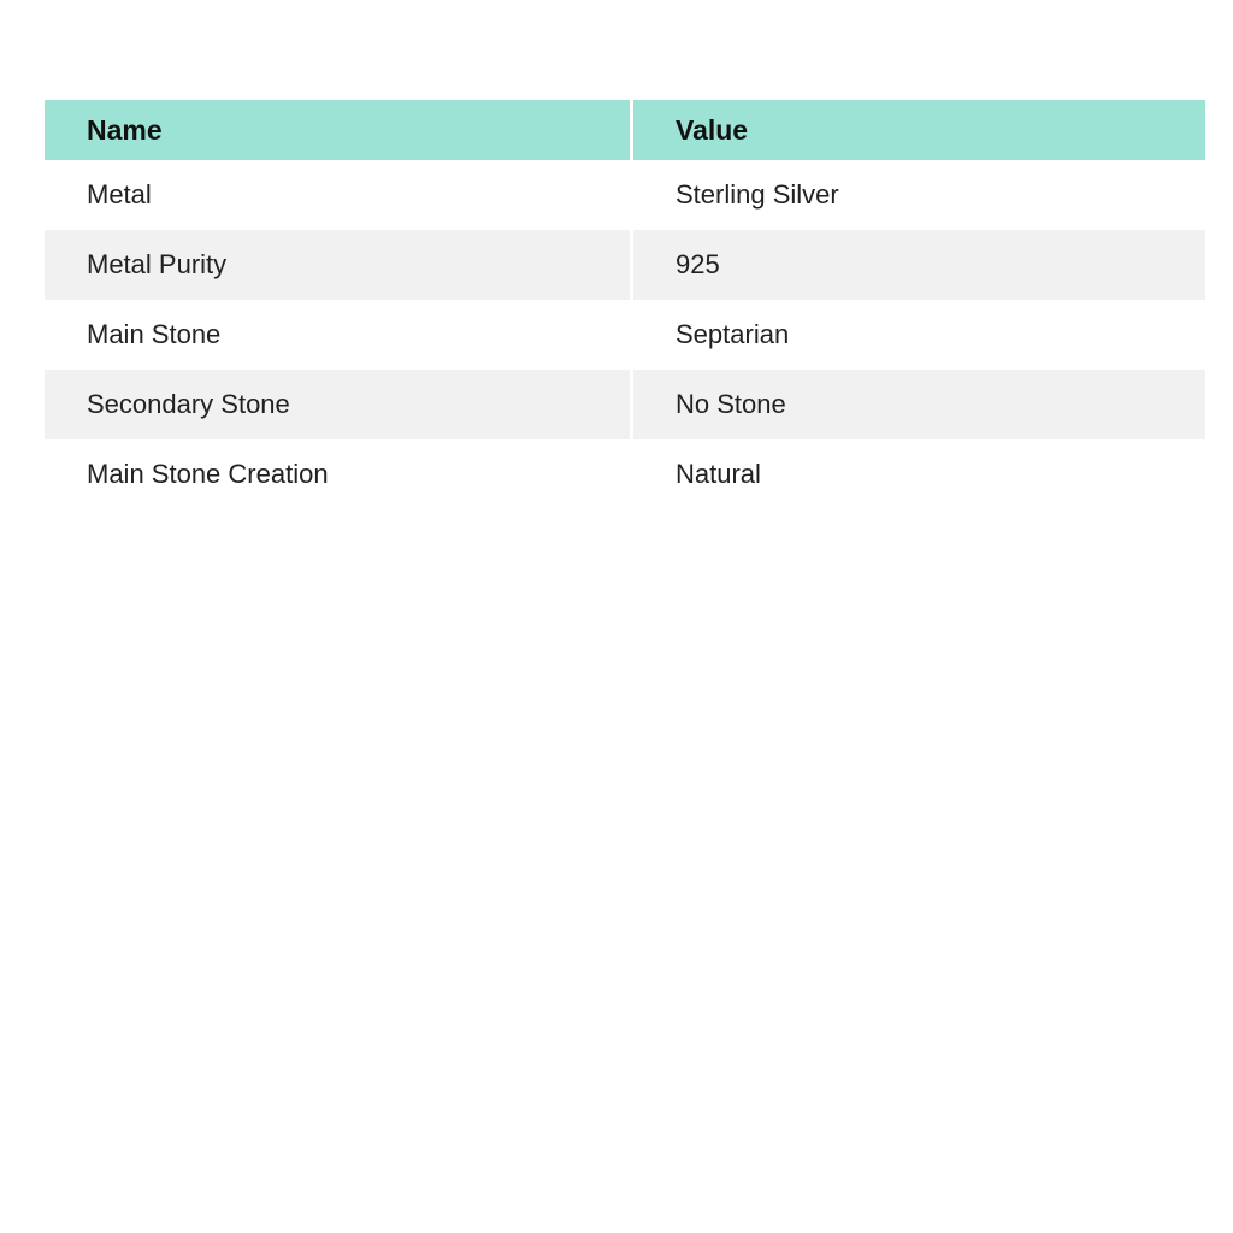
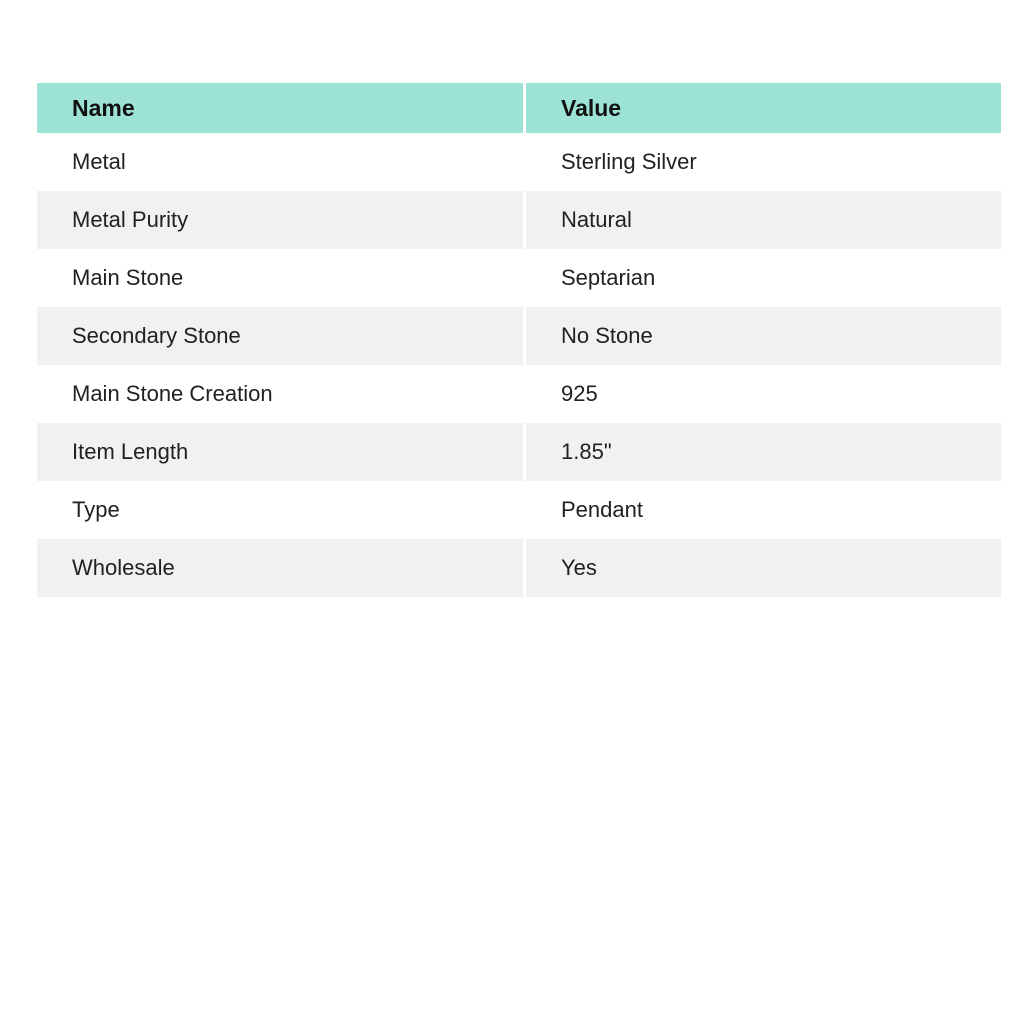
  Name	Value
  Metal	Sterling Silver
- Metal Purity	925
+ Metal Purity	Natural
  Main Stone	Septarian
  Secondary Stone	No Stone
- Main Stone Creation	Natural
+ Main Stone Creation	925
+ Item Length	1.85"
+ Type	Pendant
+ Wholesale	Yes
